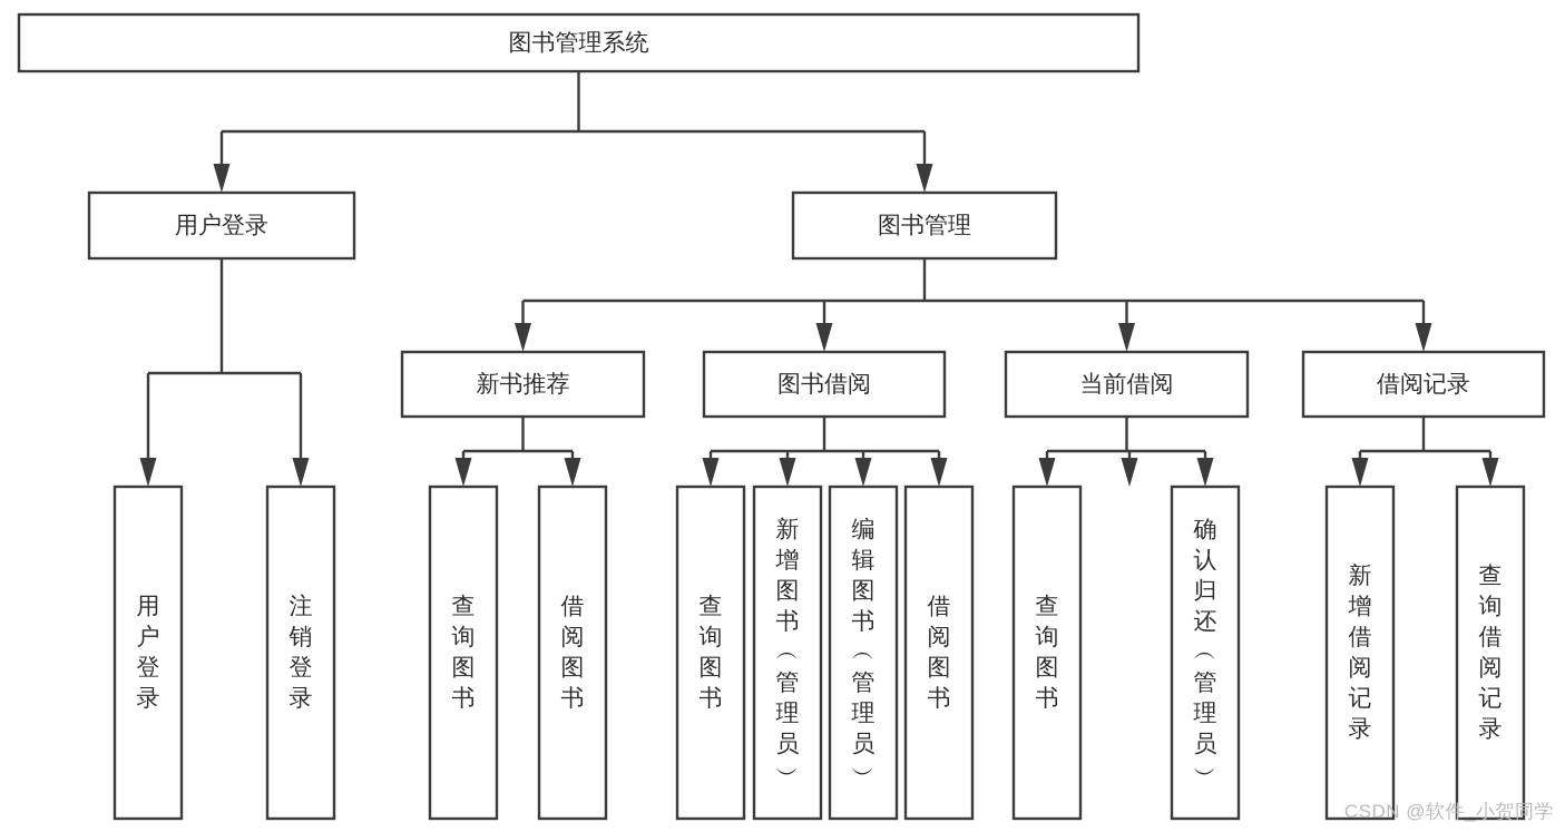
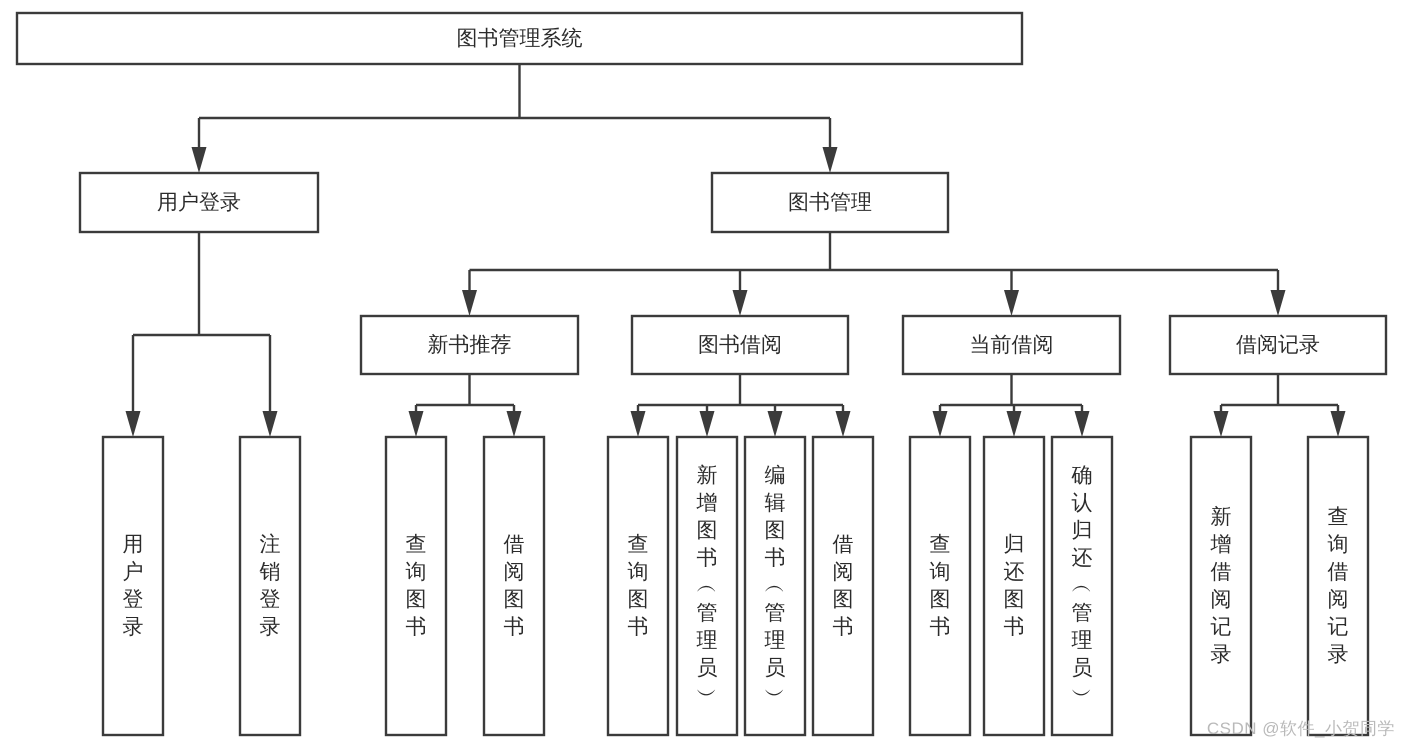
  图书管理系统
  用户登录
  图书管理
  新书推荐
  图书借阅
  当前借阅
  借阅记录
  用户登录
  注销登录
  查询图书
  借阅图书
  查询图书
  新增图书 ︵ 管理员 ︶
  编辑图书 ︵ 管理员 ︶
  借阅图书
  查询图书
+ 归还图书
  确认归还 ︵ 管理员 ︶
  新增借阅记录
  查询借阅记录
  CSDN @软件_小贺同学
